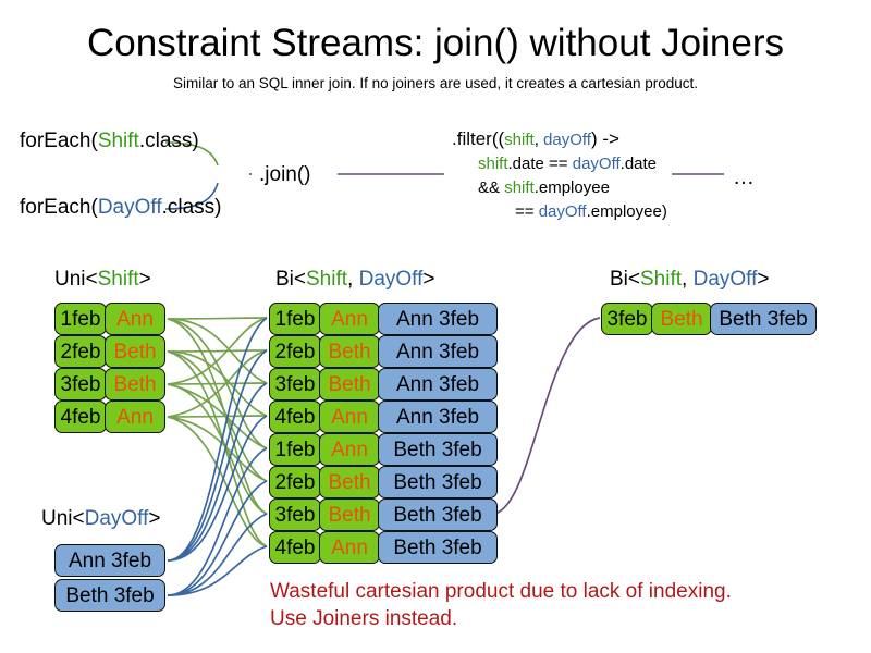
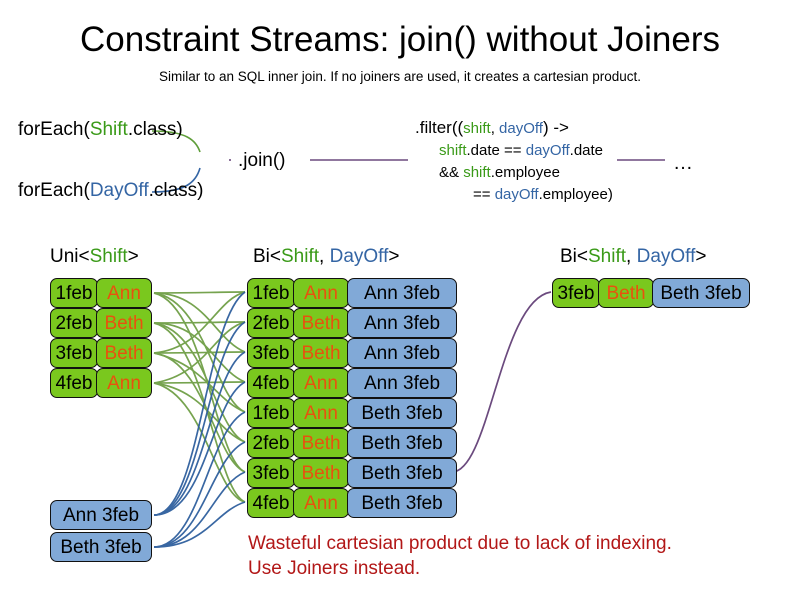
  Constraint Streams: join() without Joiners
  Similar to an SQL inner join. If no joiners are used, it creates a cartesian product.
  forEach(Shift.class)
  forEach(DayOff.class)
  .join()
  .filter((shift, dayOff) ->
  shift.date == dayOff.date
  && shift.employee
  == dayOff.employee)
  …
  Uni<Shift>
  Bi<Shift, DayOff>
  Bi<Shift, DayOff>
- Uni<DayOff>
  1feb
  Ann
  2feb
  Beth
  3feb
  Beth
  4feb
  Ann
  1feb
  Ann
  Ann 3feb
  2feb
  Beth
  Ann 3feb
  3feb
  Beth
  Ann 3feb
  4feb
  Ann
  Ann 3feb
  1feb
  Ann
  Beth 3feb
  2feb
  Beth
  Beth 3feb
  3feb
  Beth
  Beth 3feb
  4feb
  Ann
  Beth 3feb
  Ann 3feb
  Beth 3feb
  3feb
  Beth
  Beth 3feb
  Wasteful cartesian product due to lack of indexing.
  Use Joiners instead.
